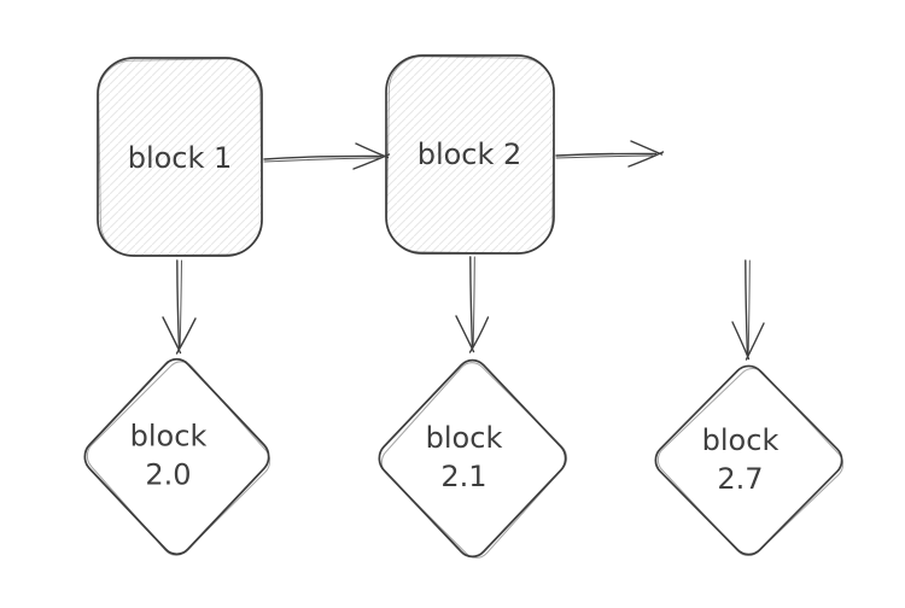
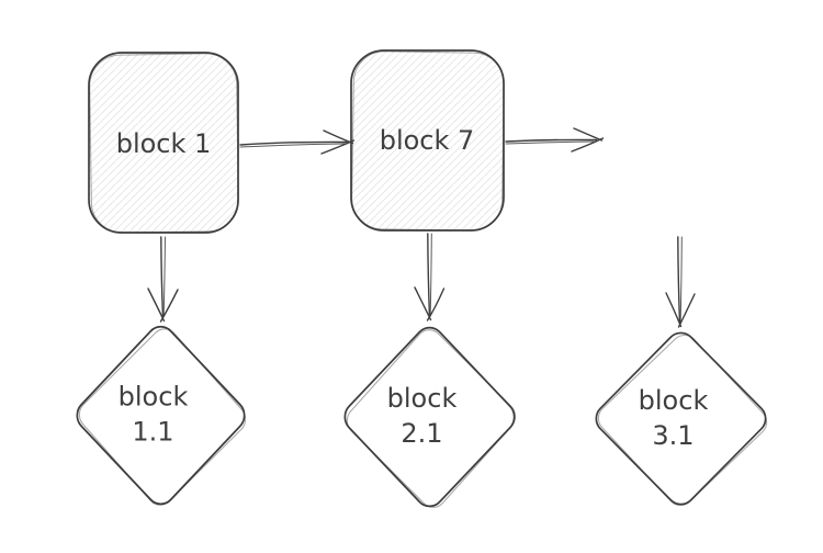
  block 1
- block 2
+ block 7
  block
- 2.0
+ 1.1
  block
  2.1
  block
- 2.7
+ 3.1
